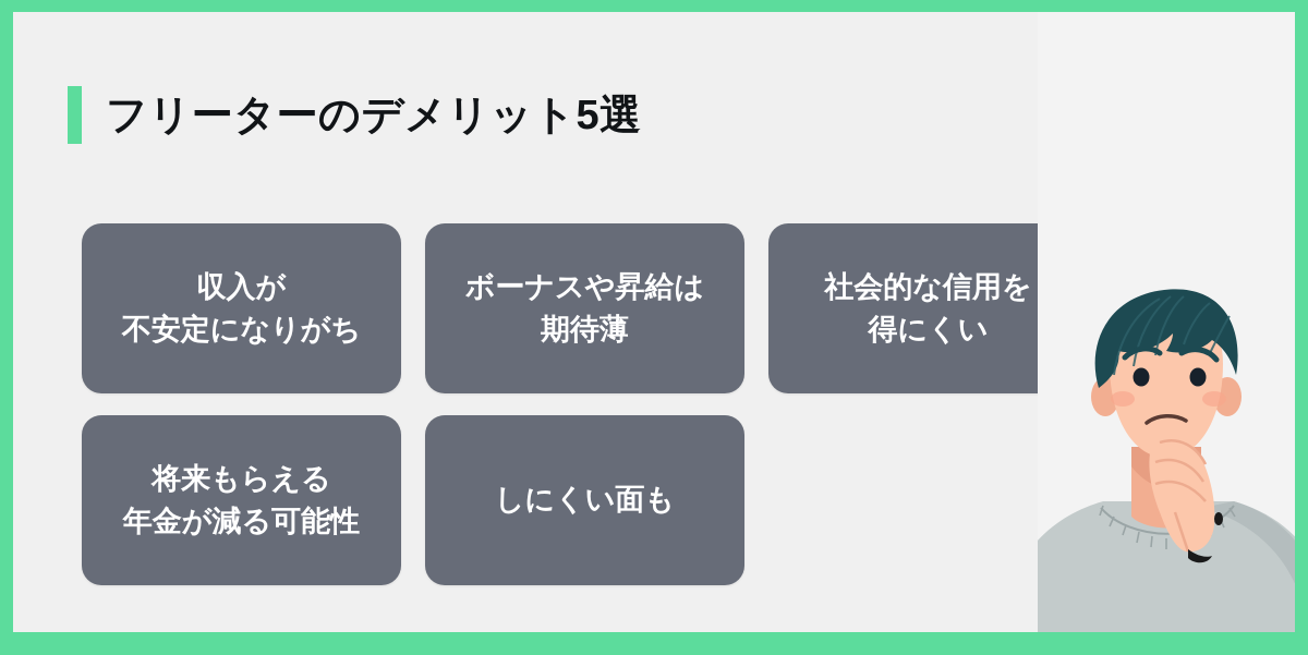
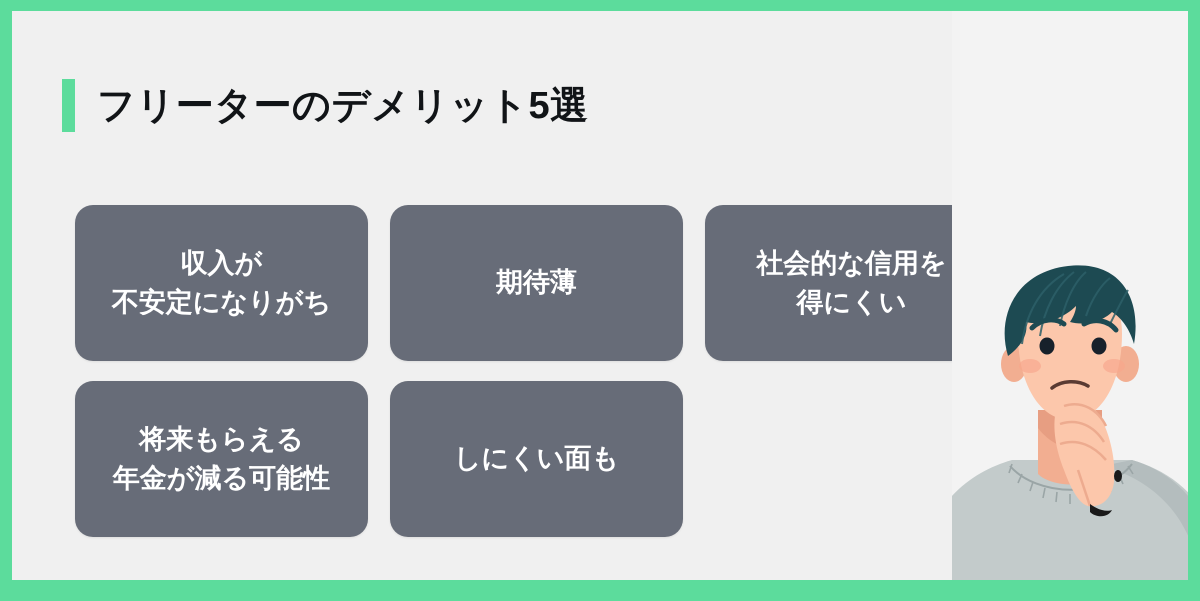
  フリーターのデメリット5選
  収入が
  不安定になりがち
- ボーナスや昇給は
  期待薄
  社会的な信用を
  得にくい
  将来もらえる
  年金が減る可能性
  しにくい面も
